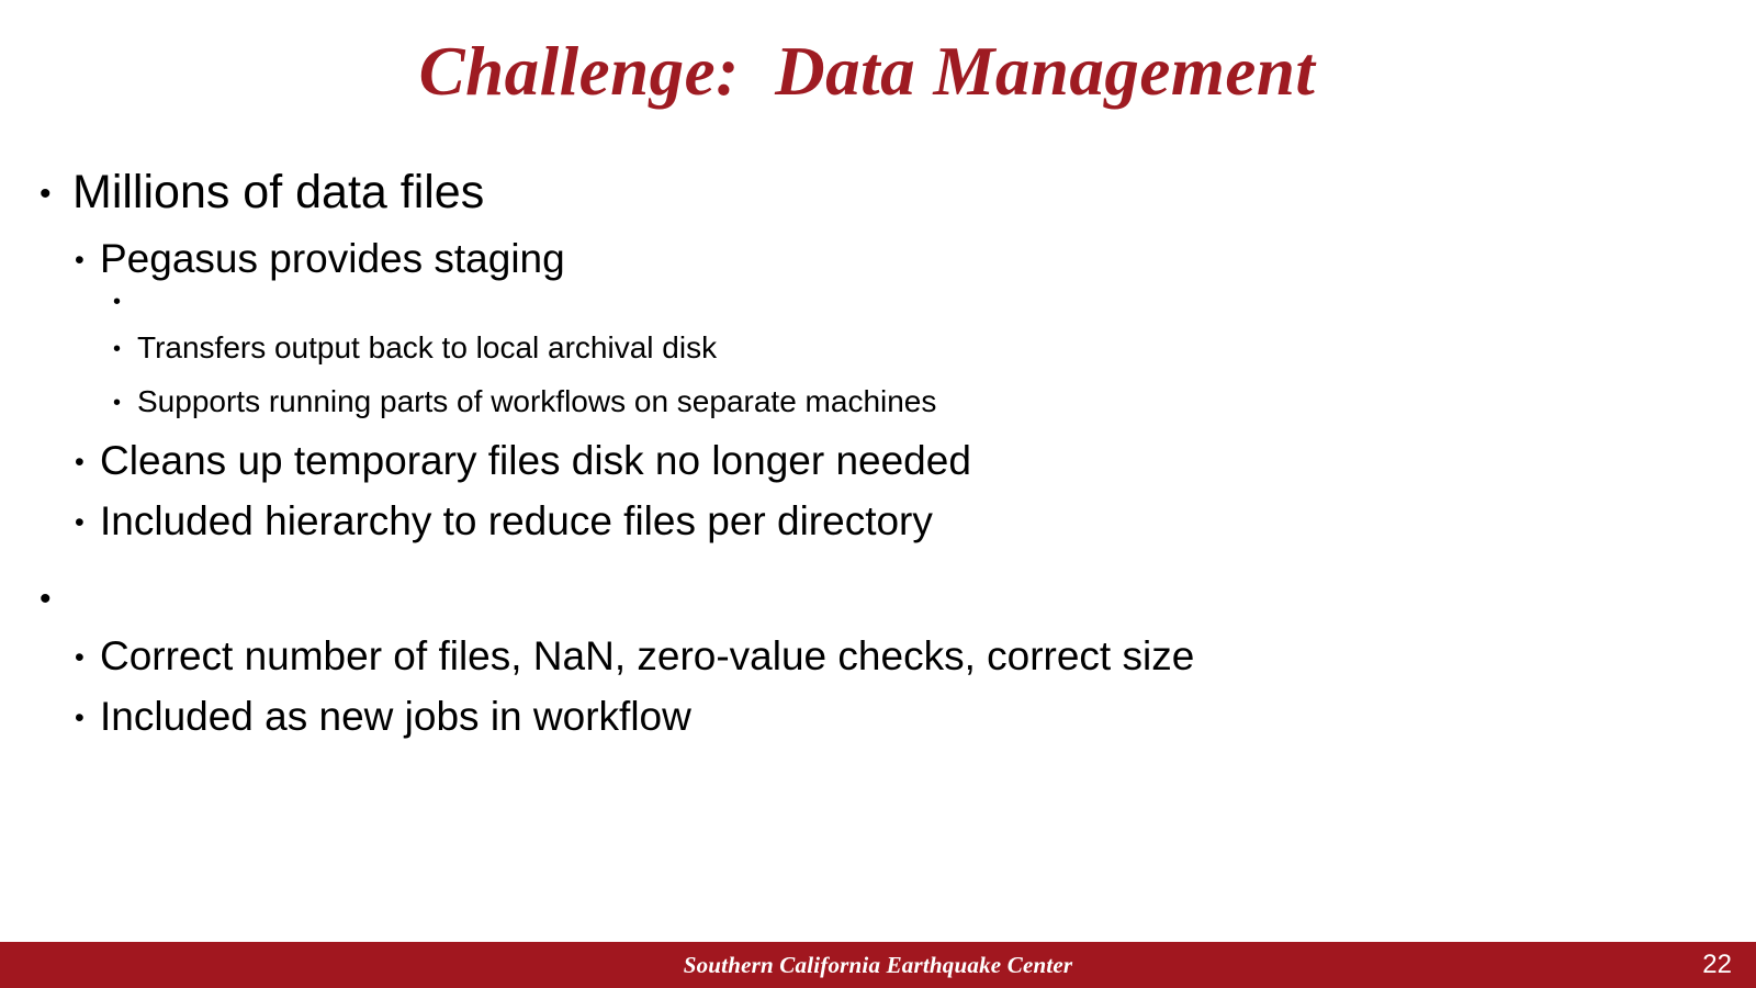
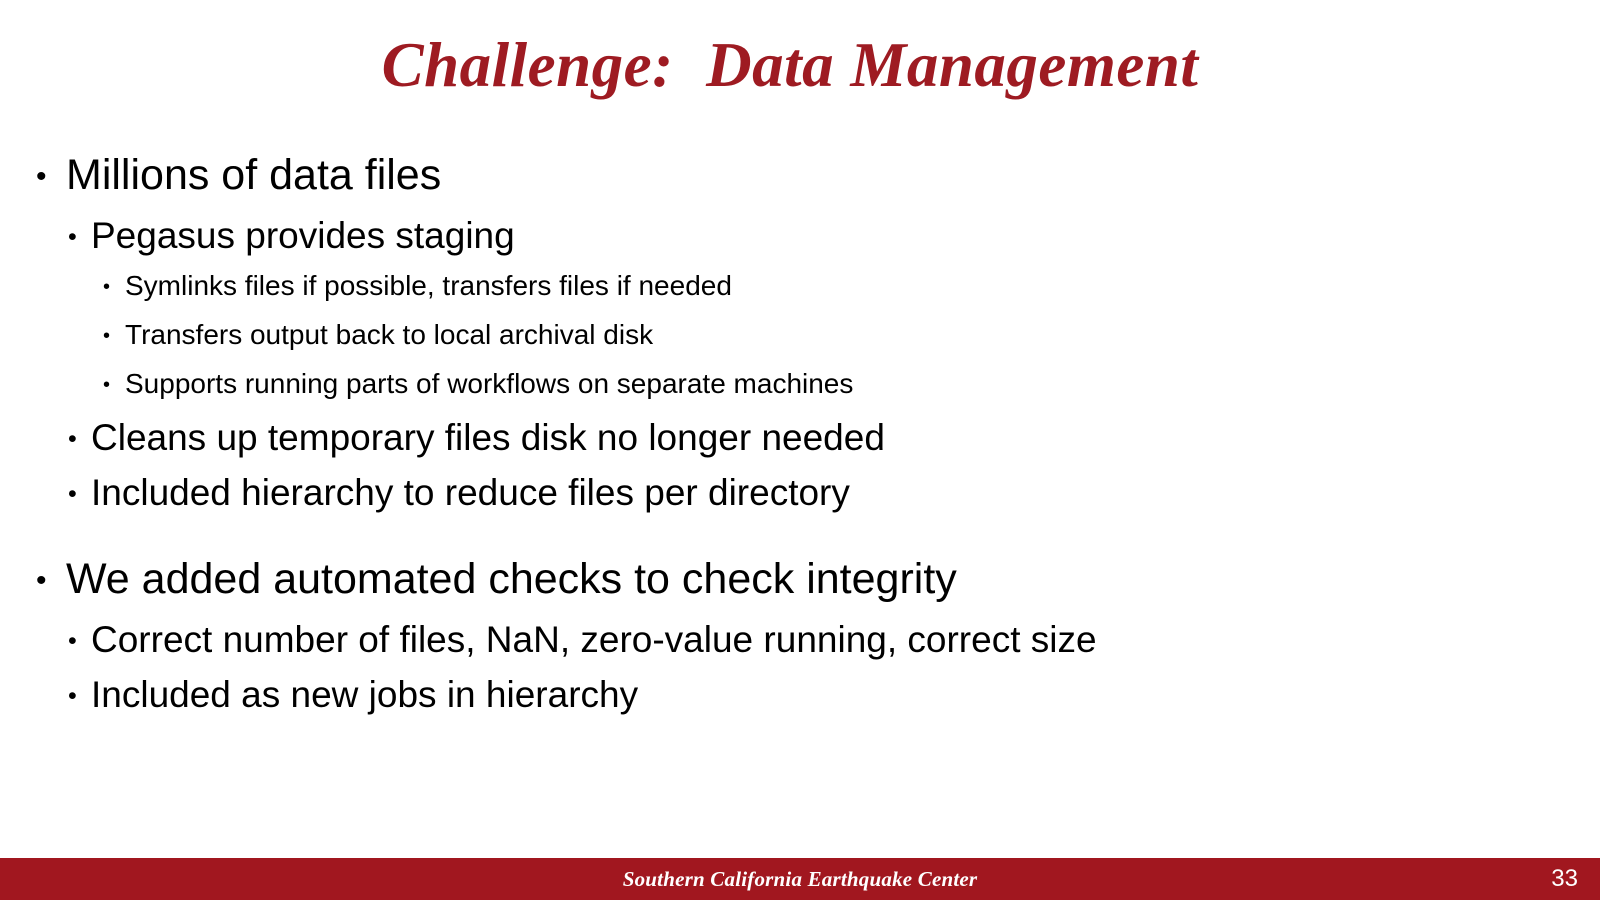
  Challenge: Data Management
  •
  Millions of data files
  •
  Pegasus provides staging
  •
+ Symlinks files if possible, transfers files if needed
  •
  Transfers output back to local archival disk
  •
  Supports running parts of workflows on separate machines
  •
  Cleans up temporary files disk no longer needed
  •
  Included hierarchy to reduce files per directory
  •
+ We added automated checks to check integrity
  •
- Correct number of files, NaN, zero-value checks, correct size
+ Correct number of files, NaN, zero-value running, correct size
  •
- Included as new jobs in workflow
+ Included as new jobs in hierarchy
  Southern California Earthquake Center
- 22
+ 33
